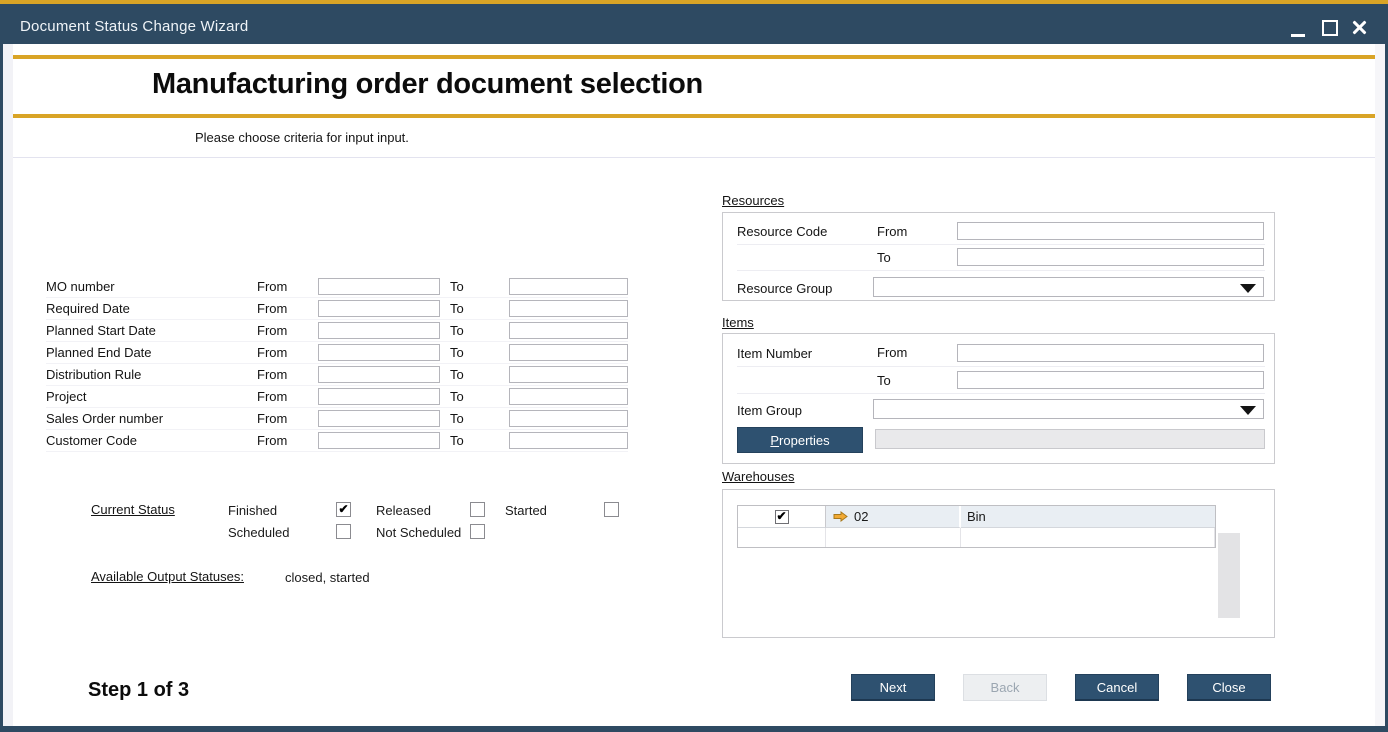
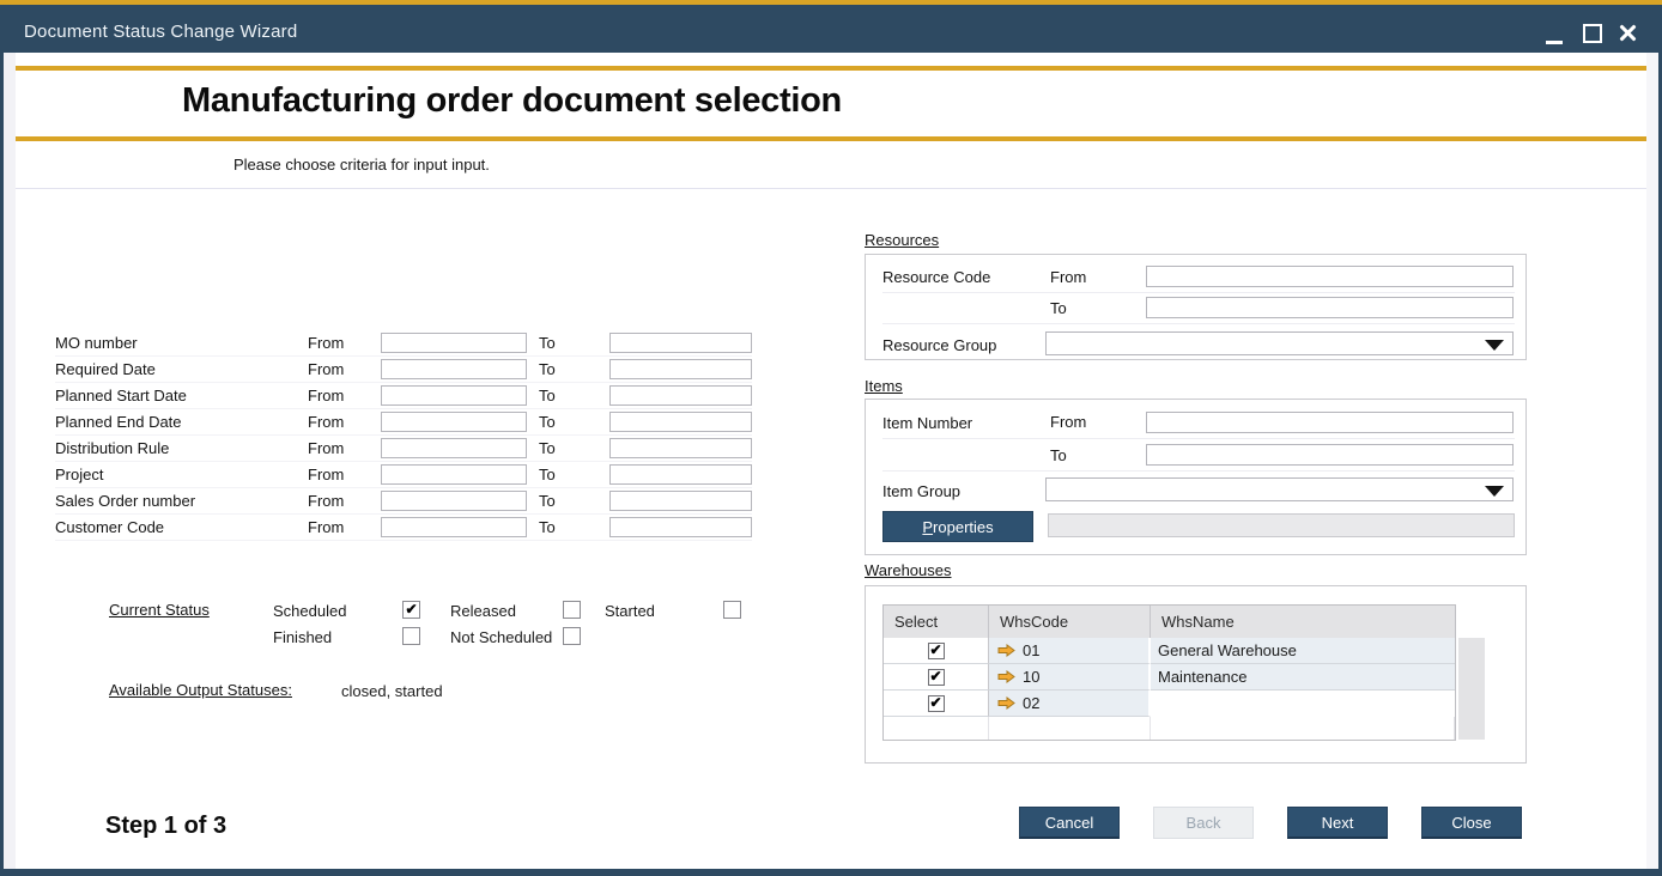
  Document Status Change Wizard
  Manufacturing order document selection
  Please choose criteria for input input.
  MO number
  From
  To
  Required Date
  From
  To
  Planned Start Date
  From
  To
  Planned End Date
  From
  To
  Distribution Rule
  From
  To
  Project
  From
  To
  Sales Order number
  From
  To
  Customer Code
  From
  To
  Current Status
- Finished
+ Scheduled
  Released
  Started
- Scheduled
+ Finished
  Not Scheduled
  Available Output Statuses:
  closed, started
  Resources
  Resource Code
  From
  To
  Resource Group
  Items
  Item Number
  From
  To
  Item Group
  Properties
  Warehouses
+ Select
+ WhsCode
+ WhsName
+ 01
+ General Warehouse
+ 10
+ Maintenance
  02
- Bin
  Step 1 of 3
- Next
+ Cancel
  Back
- Cancel
+ Next
  Close
